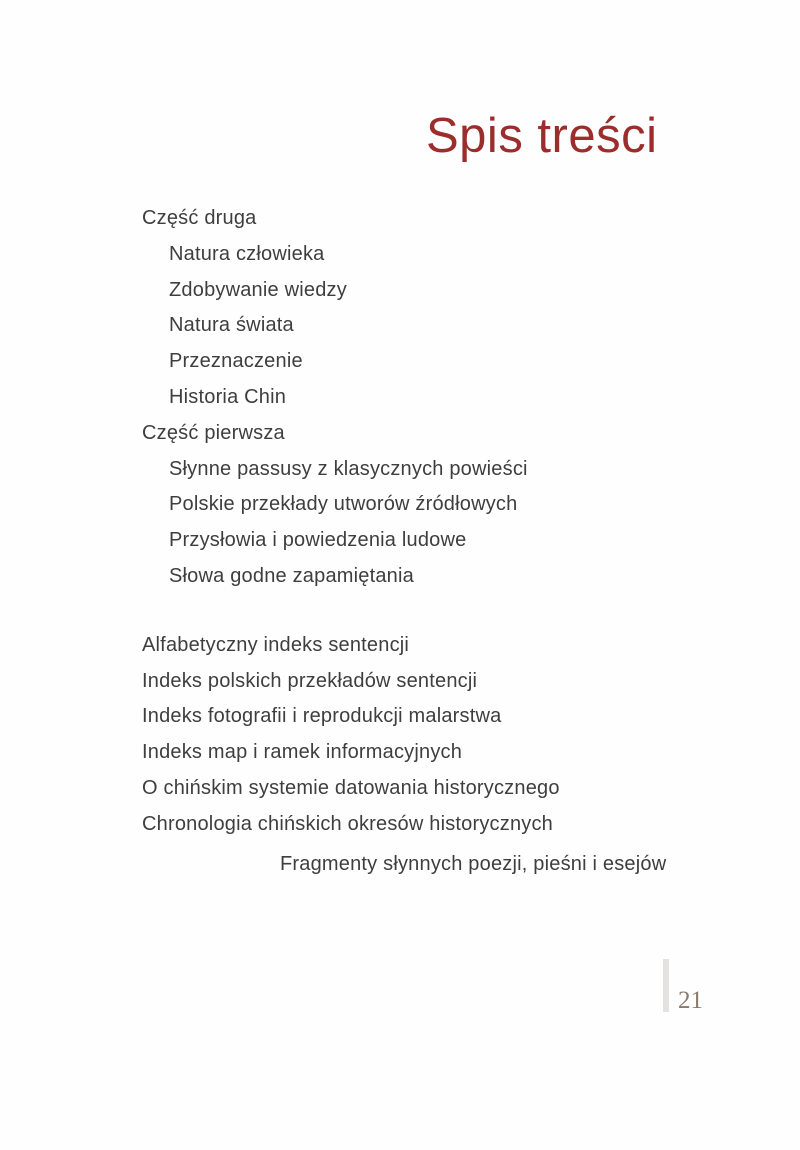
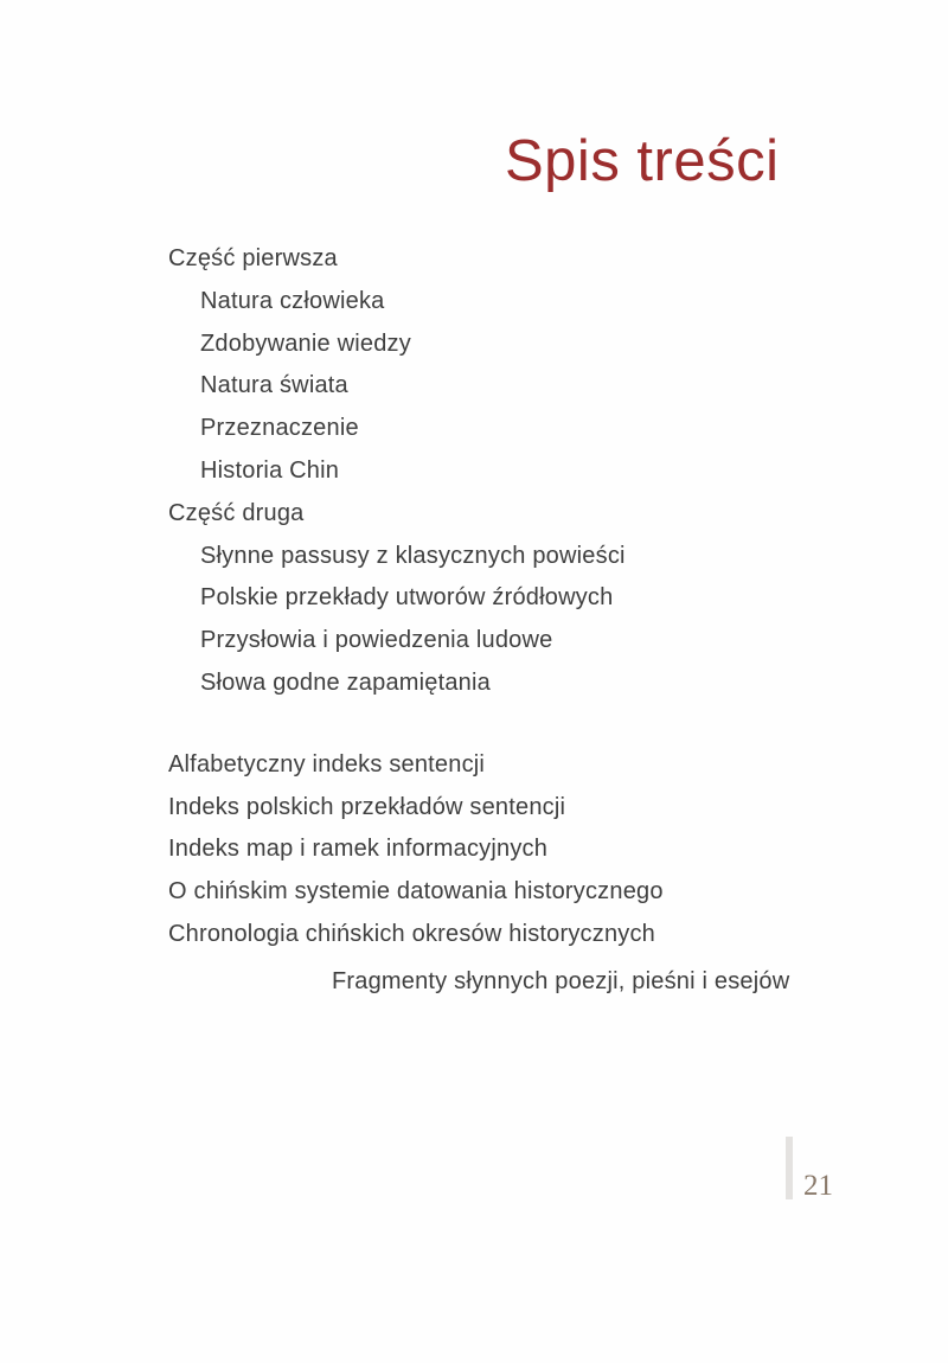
  Spis treści
- Część druga
+ Część pierwsza
  Natura człowieka
  Zdobywanie wiedzy
  Natura świata
  Przeznaczenie
  Historia Chin
- Część pierwsza
+ Część druga
  Słynne passusy z klasycznych powieści
  Polskie przekłady utworów źródłowych
  Przysłowia i powiedzenia ludowe
  Słowa godne zapamiętania
  Alfabetyczny indeks sentencji
  Indeks polskich przekładów sentencji
- Indeks fotografii i reprodukcji malarstwa
  Indeks map i ramek informacyjnych
  O chińskim systemie datowania historycznego
  Chronologia chińskich okresów historycznych
  Fragmenty słynnych poezji, pieśni i esejów
  21
